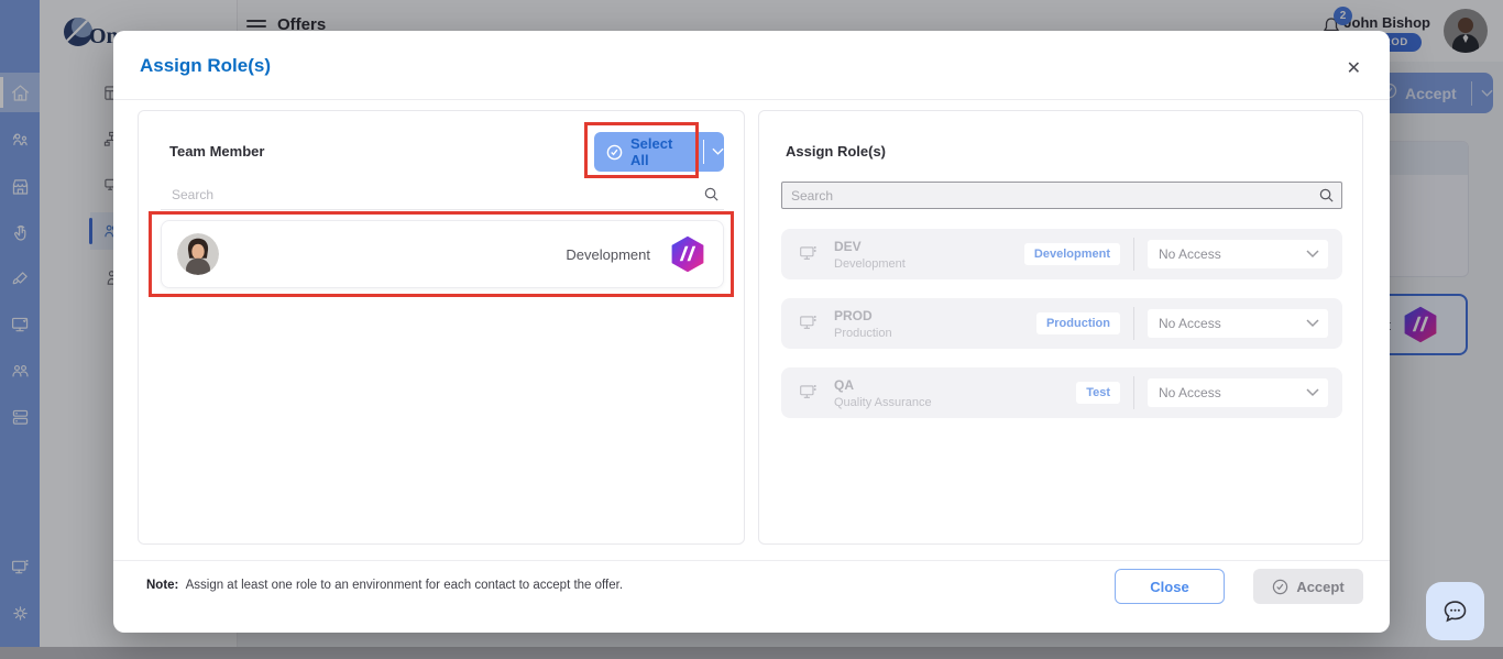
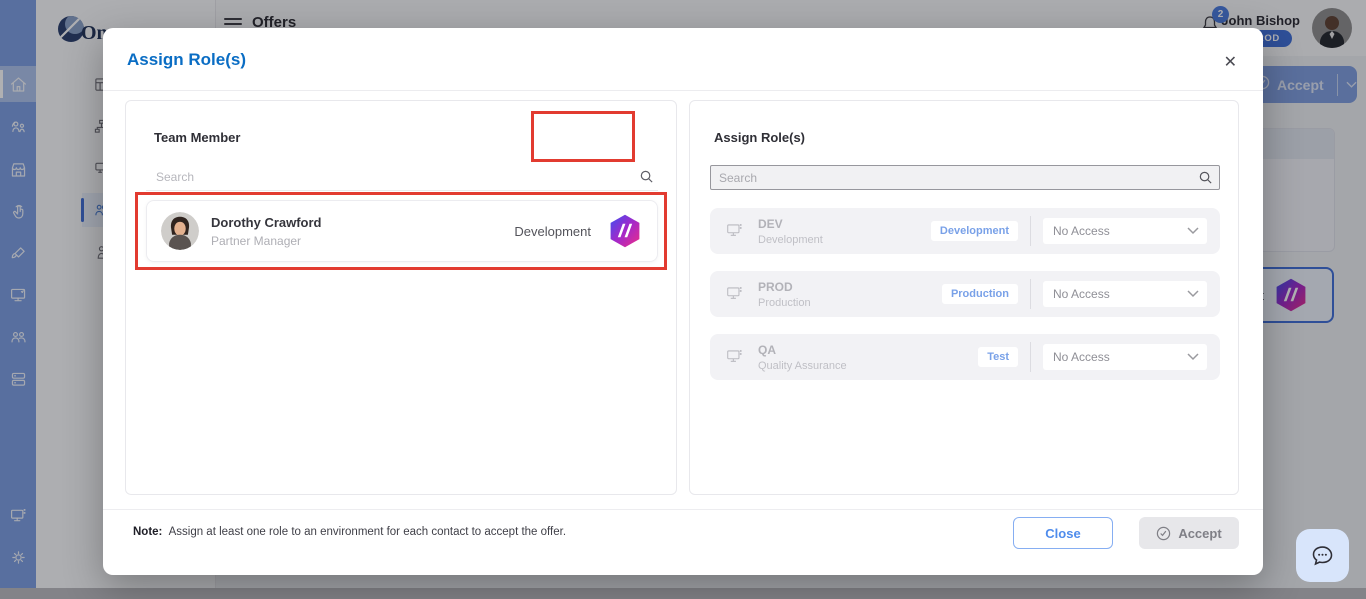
  Offers
  2
  ohn Bishop
  Accept
  Assign Role(s)
  ✕
  Team Member
- Select All
  Search
+ Dorothy Crawford
+ Partner Manager
  Development
  Assign Role(s)
  Search
  DEV
  Development
  Development
  No Access
  PROD
  Production
  Production
  No Access
  QA
  Quality Assurance
  Test
  No Access
  Note: Assign at least one role to an environment for each contact to accept the offer.
  Close
  Accept
